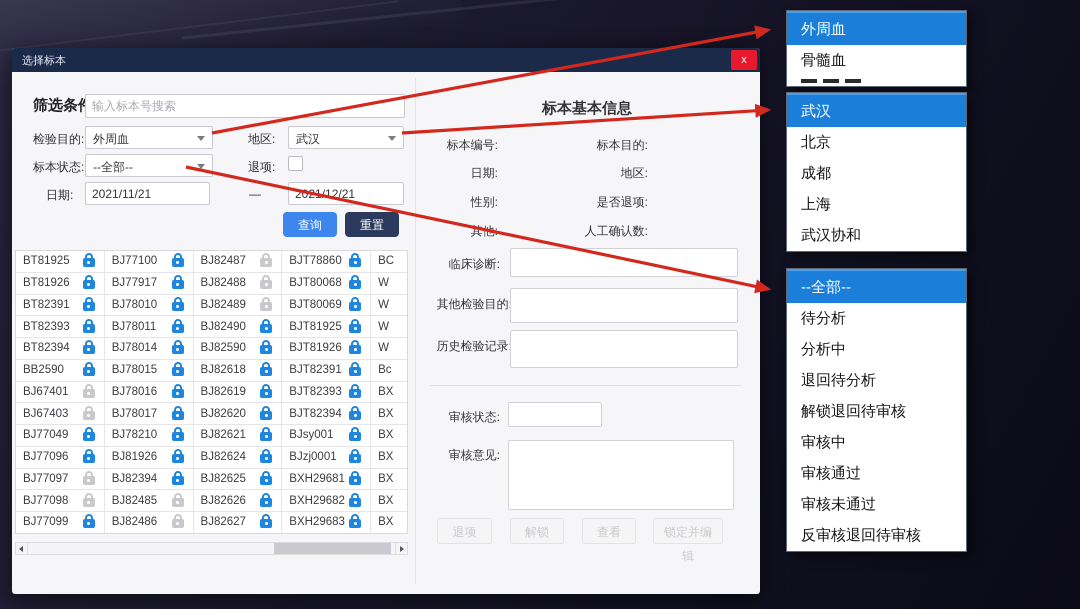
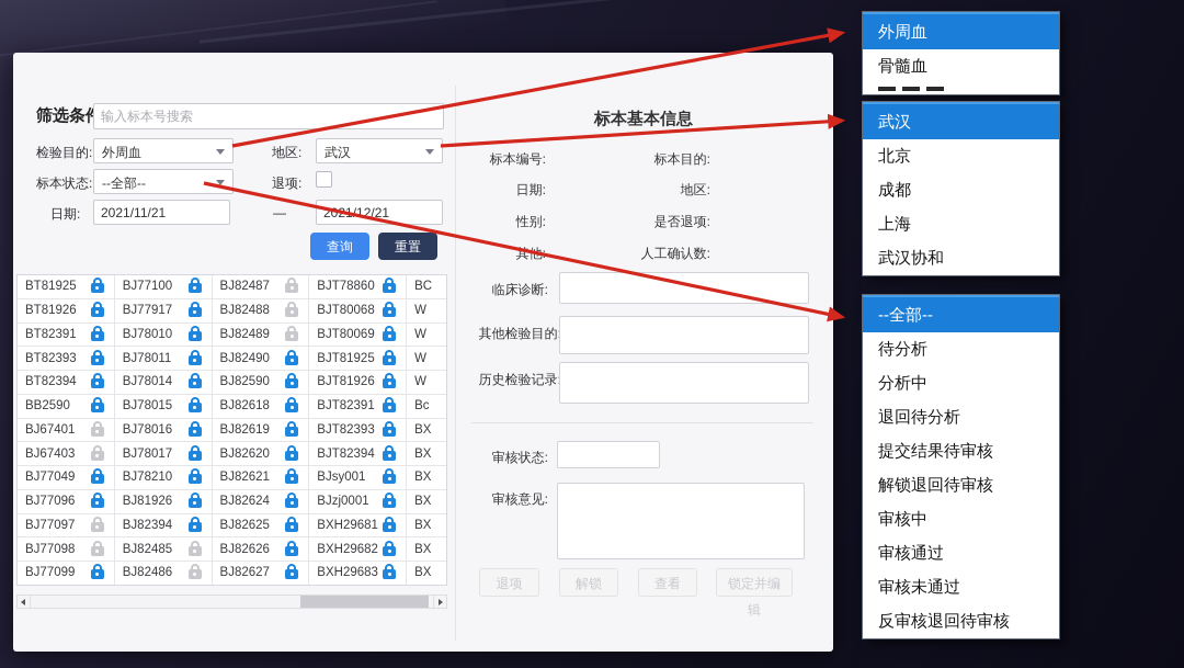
- 选择标本
- x
  筛选条
  输入标本号搜索
  检验目的:
  外周血
  地区:
  武汉
  标本状态:
  --全部--
  退项:
  日期:
  2021/11/21
  —
  2/12/21
  查询
  重置
  BT81925
  BJ77100
  BJ82487
  BJT78860
  BC
  BT81926
  BJ77917
  BJ82488
  BJT80068
  W
  BT82391
  BJ78010
  BJ82489
  BJT80069
  W
  BT82393
  BJ78011
  BJ82490
  BJT81925
  W
  BT82394
  BJ78014
  BJ82590
  BJT81926
  W
  BB2590
  BJ78015
  BJ82618
  BJT82391
  Bc
  BJ67401
  BJ78016
  BJ82619
  BJT82393
  BX
  BJ67403
  BJ78017
  BJ82620
  BJT82394
  BX
  BJ77049
  BJ78210
  BJ82621
  BJsy001
  BX
  BJ77096
  BJ81926
  BJ82624
  BJzj0001
  BX
  BJ77097
  BJ82394
  BJ82625
  BXH29681
  BX
  BJ77098
  BJ82485
  BJ82626
  BXH29682
  BX
  BJ77099
  BJ82486
  BJ82627
  BXH29683
  BX
  标本基本信息
  标本编号:
  标本目的:
  日期:
  地区:
  性别:
  是否退项:
  人工确认数:
  临床诊断:
  其他检验目的
  历史检验记录
  审核状态:
  审核意见:
  退项
  解锁
  查看
  锁定并编辑
  外周血
  骨髓血
  武汉
  北京
  成都
  上海
  武汉协和
  --全部--
  待分析
  分析中
  退回待分析
+ 提交结果待审核
  解锁退回待审核
  审核中
  审核通过
  审核未通过
  反审核退回待审核
